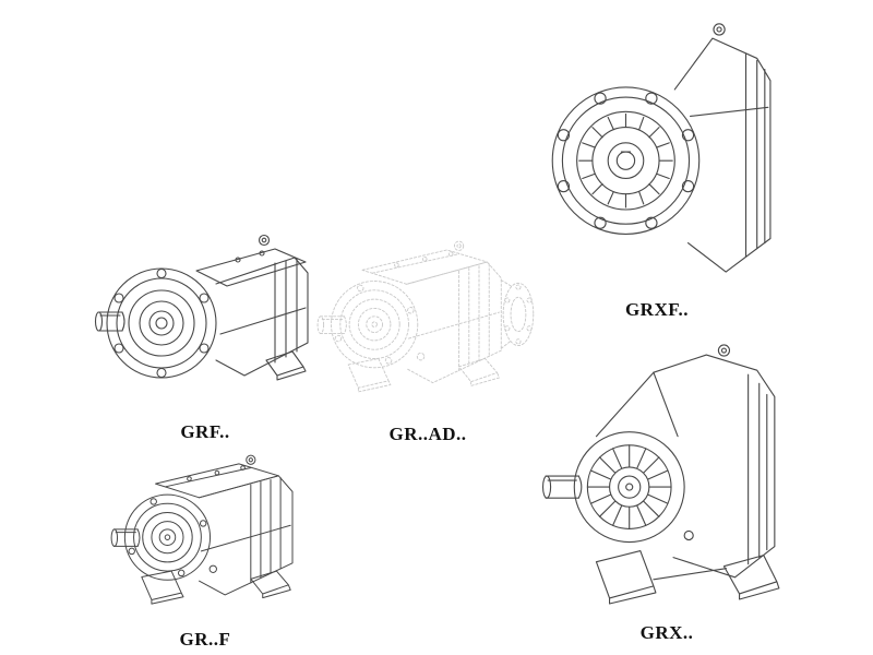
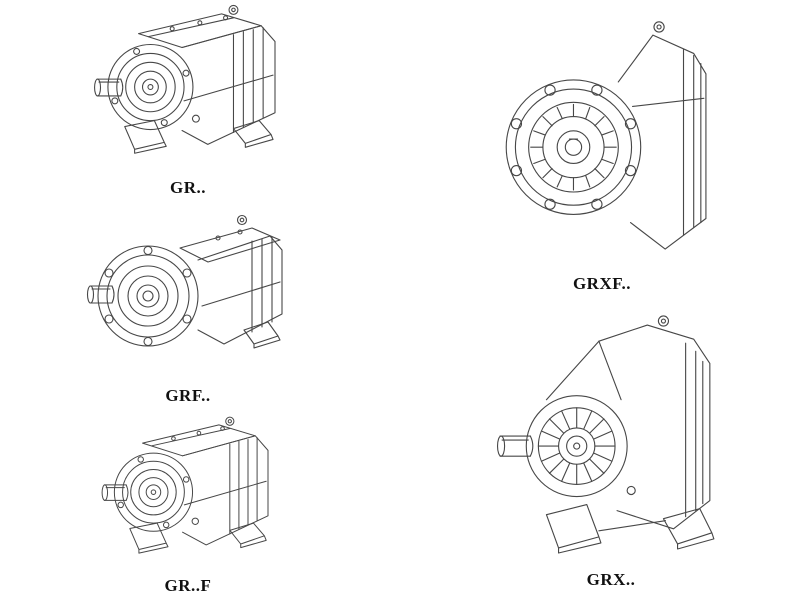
+ GR..
  GRXF..
  GRF..
- GR..AD..
  GRX..
  GR..F
